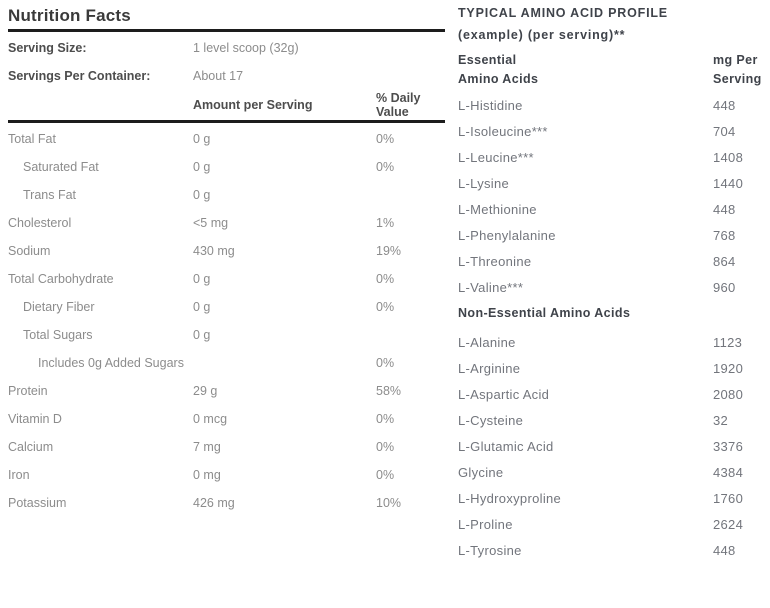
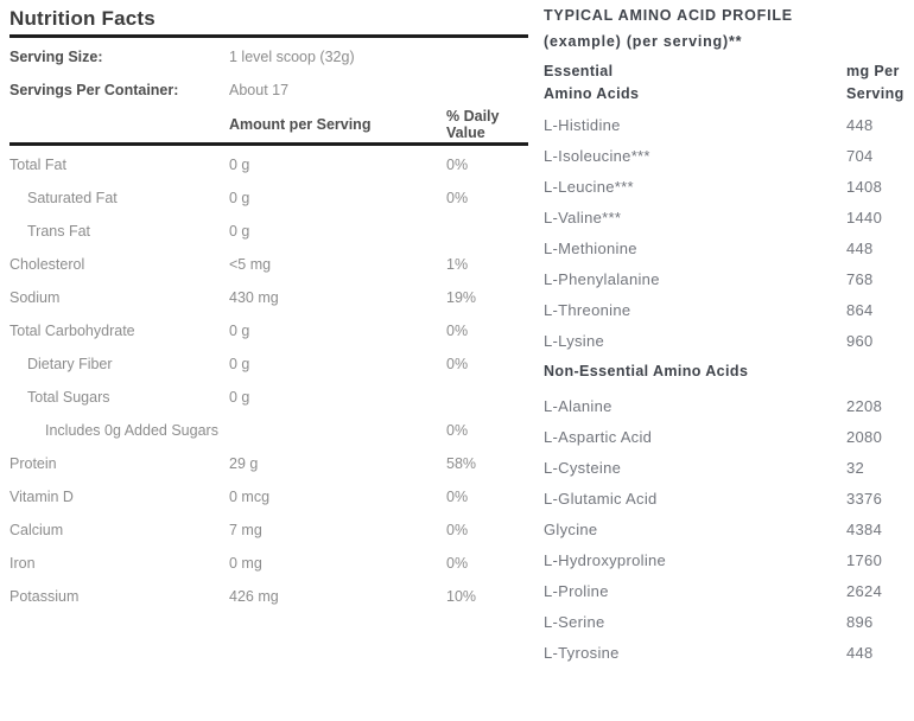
  Nutrition Facts
  Serving Size:
  1 level scoop (32g)
  Servings Per Container:
  About 17
  Amount per Serving
  % Daily Value
  Total Fat
  0 g
  0%
  Saturated Fat
  0 g
  0%
  Trans Fat
  0 g
  Cholesterol
  <5 mg
  1%
  Sodium
  430 mg
  19%
  Total Carbohydrate
  0 g
  0%
  Dietary Fiber
  0 g
  0%
  Total Sugars
  0 g
  Includes 0g Added Sugars
  0%
  Protein
  29 g
  58%
  Vitamin D
  0 mcg
  0%
  Calcium
  7 mg
  0%
  Iron
  0 mg
  0%
  Potassium
  426 mg
  10%
  TYPICAL AMINO ACID PROFILE
  (example) (per serving)**
  Essential
  Amino Acids
  mg Per
  Serving
  L-Histidine
  448
  L-Isoleucine***
  704
  L-Leucine***
  1408
- L-Lysine
+ L-Valine***
  1440
  L-Methionine
  448
  L-Phenylalanine
  768
  L-Threonine
  864
- L-Valine***
+ L-Lysine
  960
  Non-Essential Amino Acids
  L-Alanine
- 1123
+ 2208
- L-Arginine
- 1920
  L-Aspartic Acid
  2080
  L-Cysteine
  32
  L-Glutamic Acid
  3376
  Glycine
  4384
  L-Hydroxyproline
  1760
  L-Proline
  2624
+ L-Serine
+ 896
  L-Tyrosine
  448
